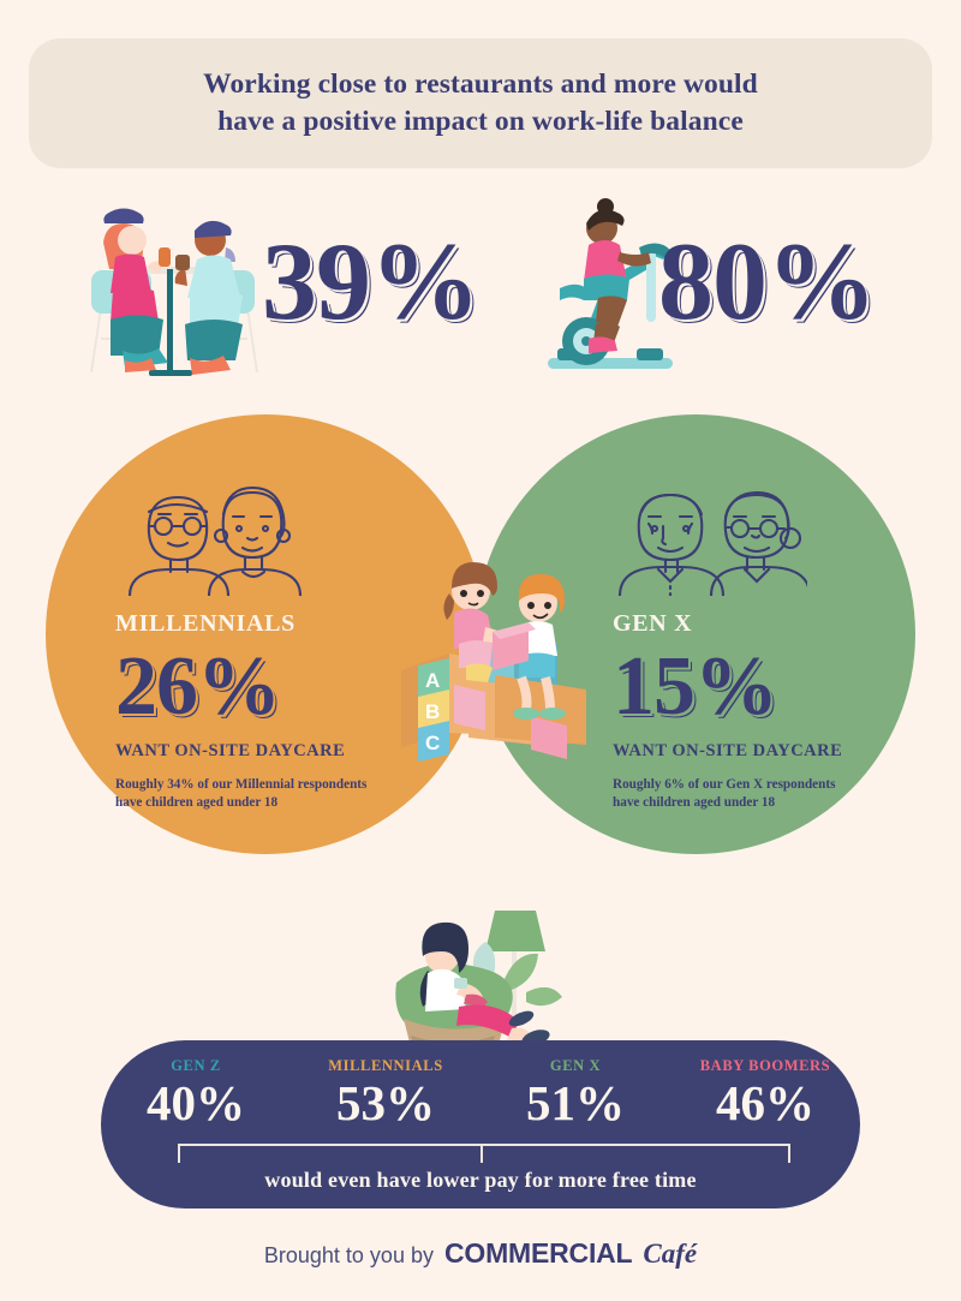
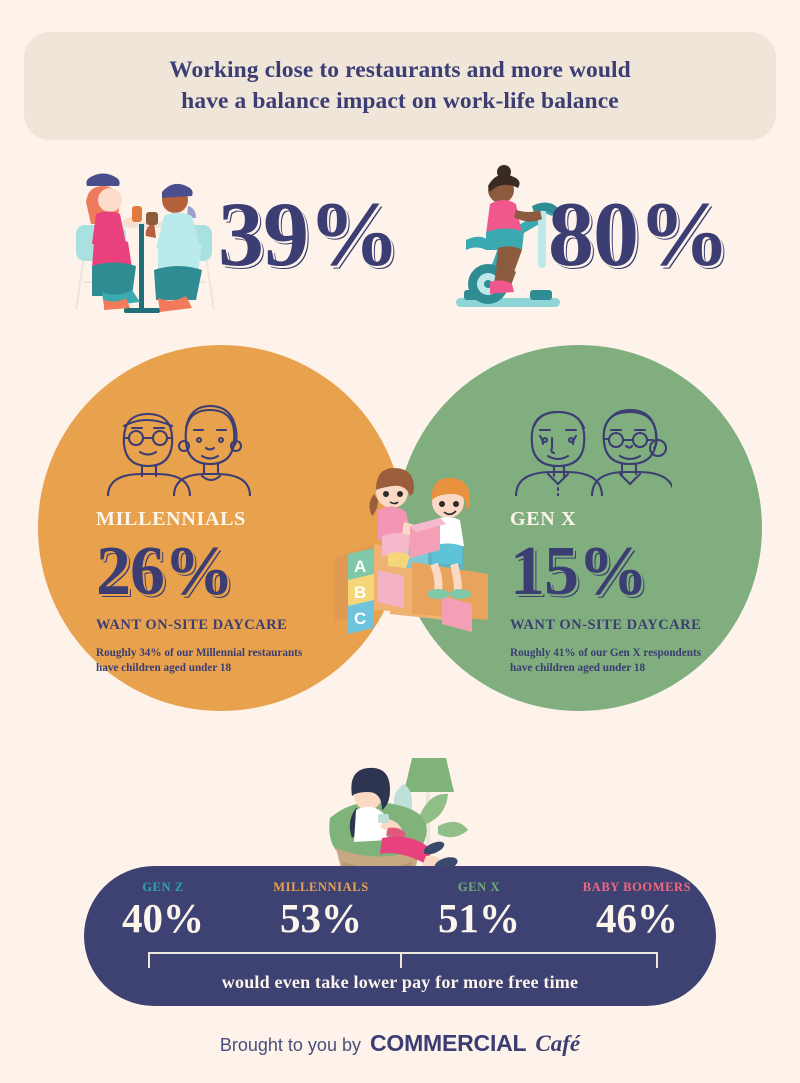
  Working close to restaurants and more would
- have a positive impact on work-life balance
+ have a balance impact on work-life balance
  39%
  80%
  MILLENNIALS
  26%
  WANT ON-SITE DAYCARE
- Roughly 34% of our Millennial respondents
+ Roughly 34% of our Millennial restaurants
  have children aged under 18
  GEN X
  15%
  WANT ON-SITE DAYCARE
- Roughly 6% of our Gen X respondents
+ Roughly 41% of our Gen X respondents
  have children aged under 18
  A
  B
  C
  GEN Z
  40%
  MILLENNIALS
  53%
  GEN X
  51%
  BABY BOOMERS
  46%
- would even have lower pay for more free time
+ would even take lower pay for more free time
  Brought to you by
  COMMERCIAL
  Café
